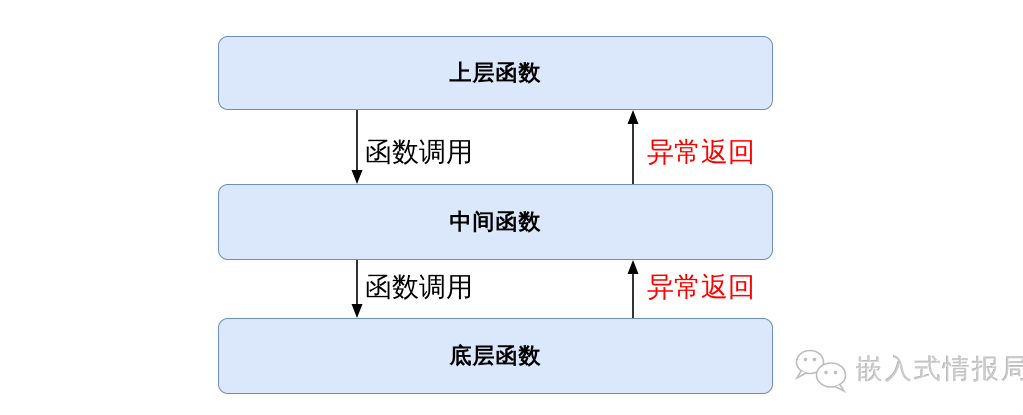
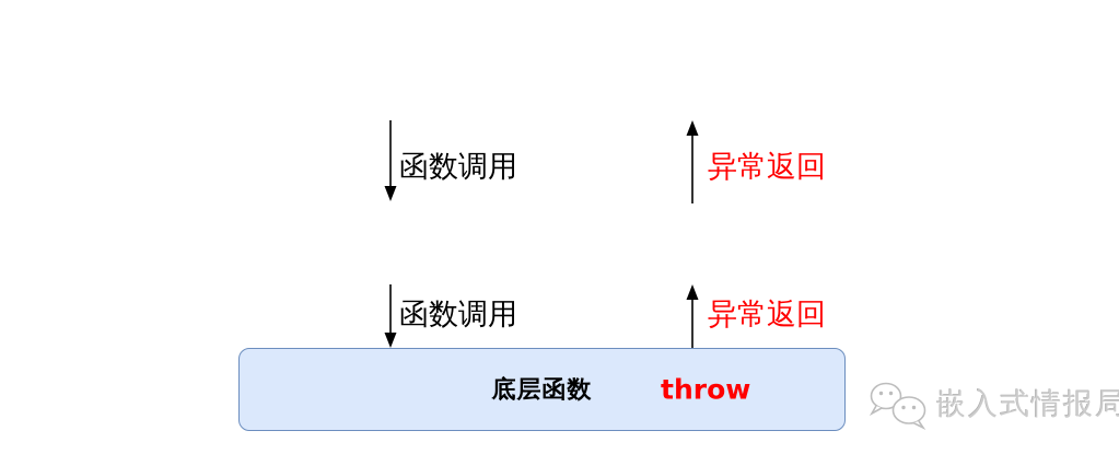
- 上层函数
- 中间函数
  底层函数
+ throw
  函数调用
  异常返回
  函数调用
  异常返回
  嵌入式情报局
